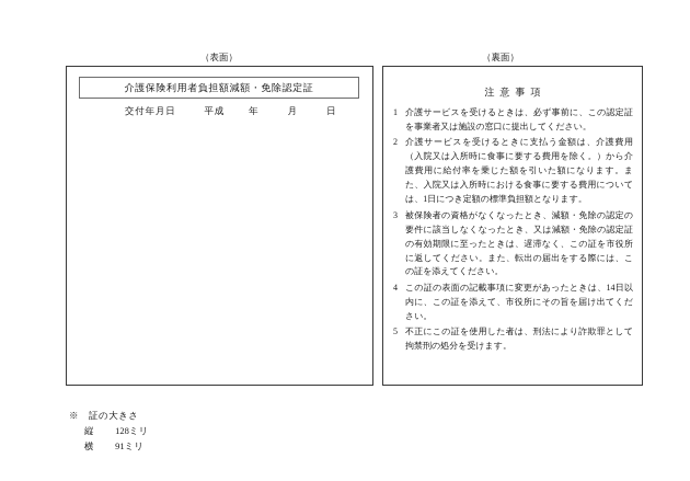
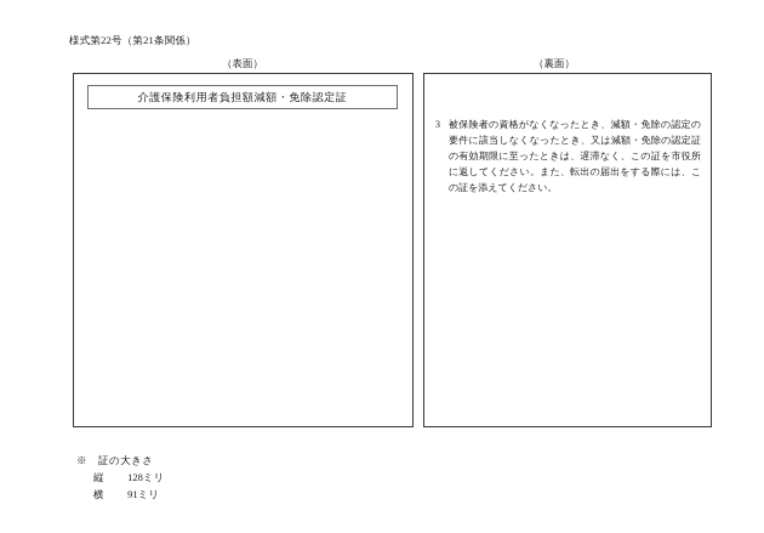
+ 様式第22号（第21条関係）
  （表面）
  （裏面）
  介護保険利用者負担額減額・免除認定証
- 交付年月日
- 平成
- 年
- 月
- 日
- 注意事項
- 1
- 介護サービスを受けるときは、必ず事前に、この認定証を事業者又は施設の窓口に提出してください。
- 2
- 介護サービスを受けるときに支払う金額は、介護費用（入院又は入所時に食事に要する費用を除く。）から介護費用に給付率を乗じた額を引いた額になります。また、入院又は入所時における食事に要する費用については、1日につき定額の標準負担額となります。
  3
  被保険者の資格がなくなったとき、減額・免除の認定の要件に該当しなくなったとき、又は減額・免除の認定証の有効期限に至ったときは、遅滞なく、この証を市役所に返してください。また、転出の届出をする際には、この証を添えてください。
- 4
- この証の表面の記載事項に変更があったときは、14日以内に、この証を添えて、市役所にその旨を届け出てください。
- 5
- 不正にこの証を使用した者は、刑法により詐欺罪として拘禁刑の処分を受けます。
  ※ 証の大きさ
  縦 128ミリ
  横 91ミリ
